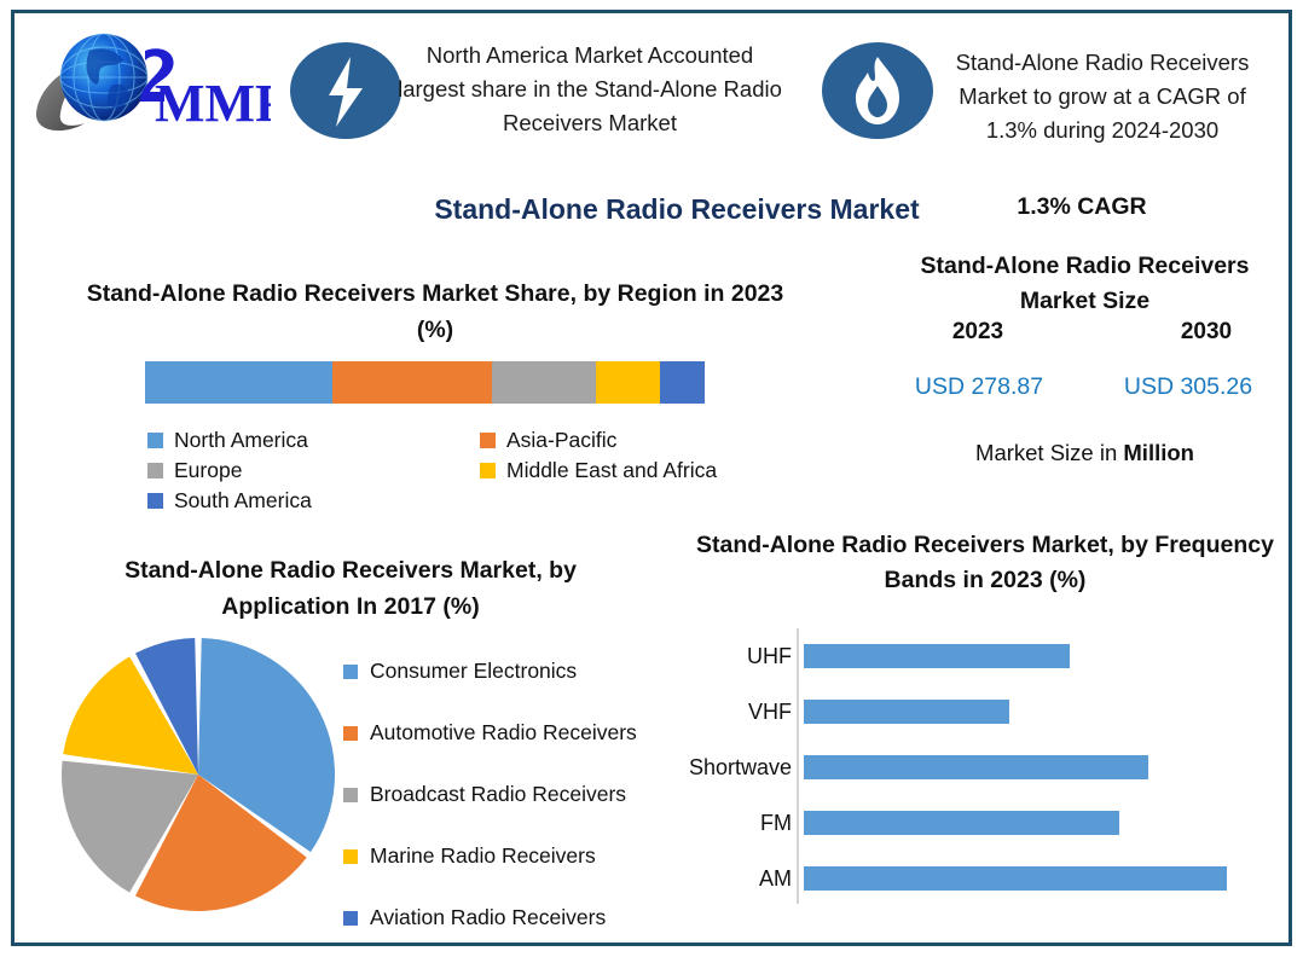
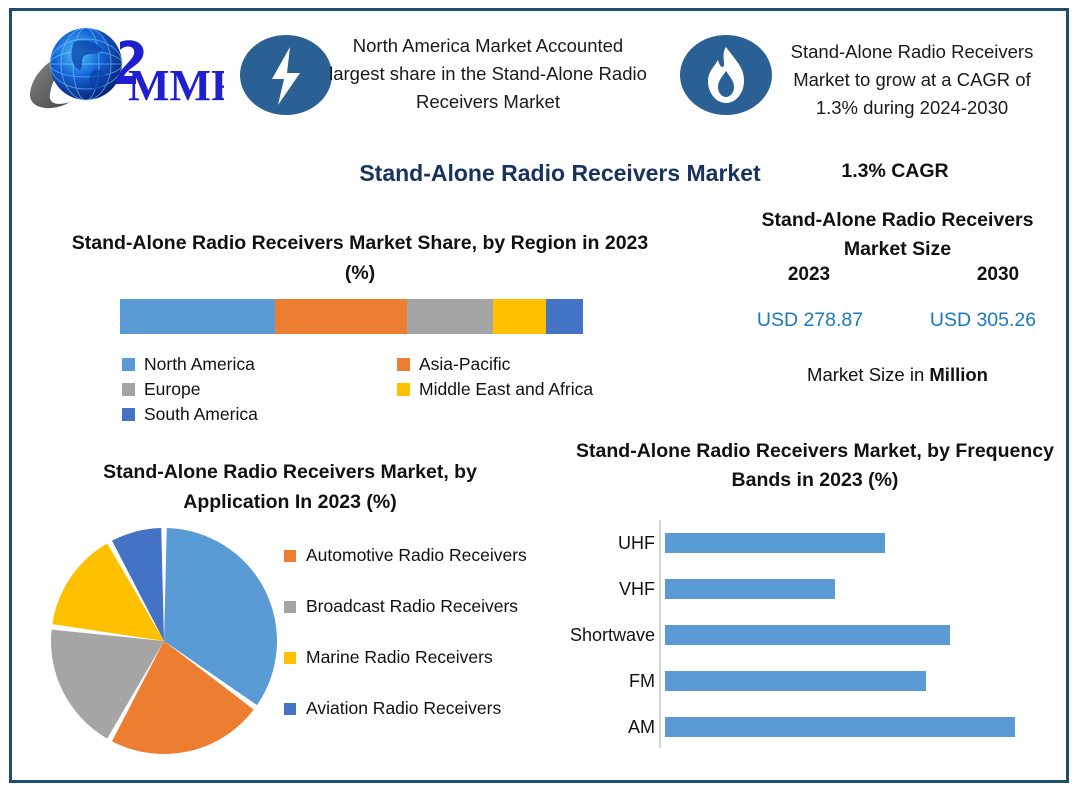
  North America Market Accounted largest share in the Stand-Alone Radio Receivers Market
  Stand-Alone Radio Receivers Market to grow at a CAGR of 1.3% during 2024-2030
  Stand-Alone Radio Receivers Market
  Stand-Alone Radio Receivers Market Share, by Region in 2023 (%)
  North America
  Asia-Pacific
  Europe
  Middle East and Africa
  South America
  1.3% CAGR
  Stand-Alone Radio Receivers Market Size
  2023
  2030
  USD 278.87
  USD 305.26
  Market Size in Million
- Stand-Alone Radio Receivers Market, by Application In 2017 (%)
+ Stand-Alone Radio Receivers Market, by Application In 2023 (%)
- Consumer Electronics
  Automotive Radio Receivers
  Broadcast Radio Receivers
  Marine Radio Receivers
  Aviation Radio Receivers
  Stand-Alone Radio Receivers Market, by Frequency Bands in 2023 (%)
  UHF
  VHF
  Shortwave
  FM
  AM
